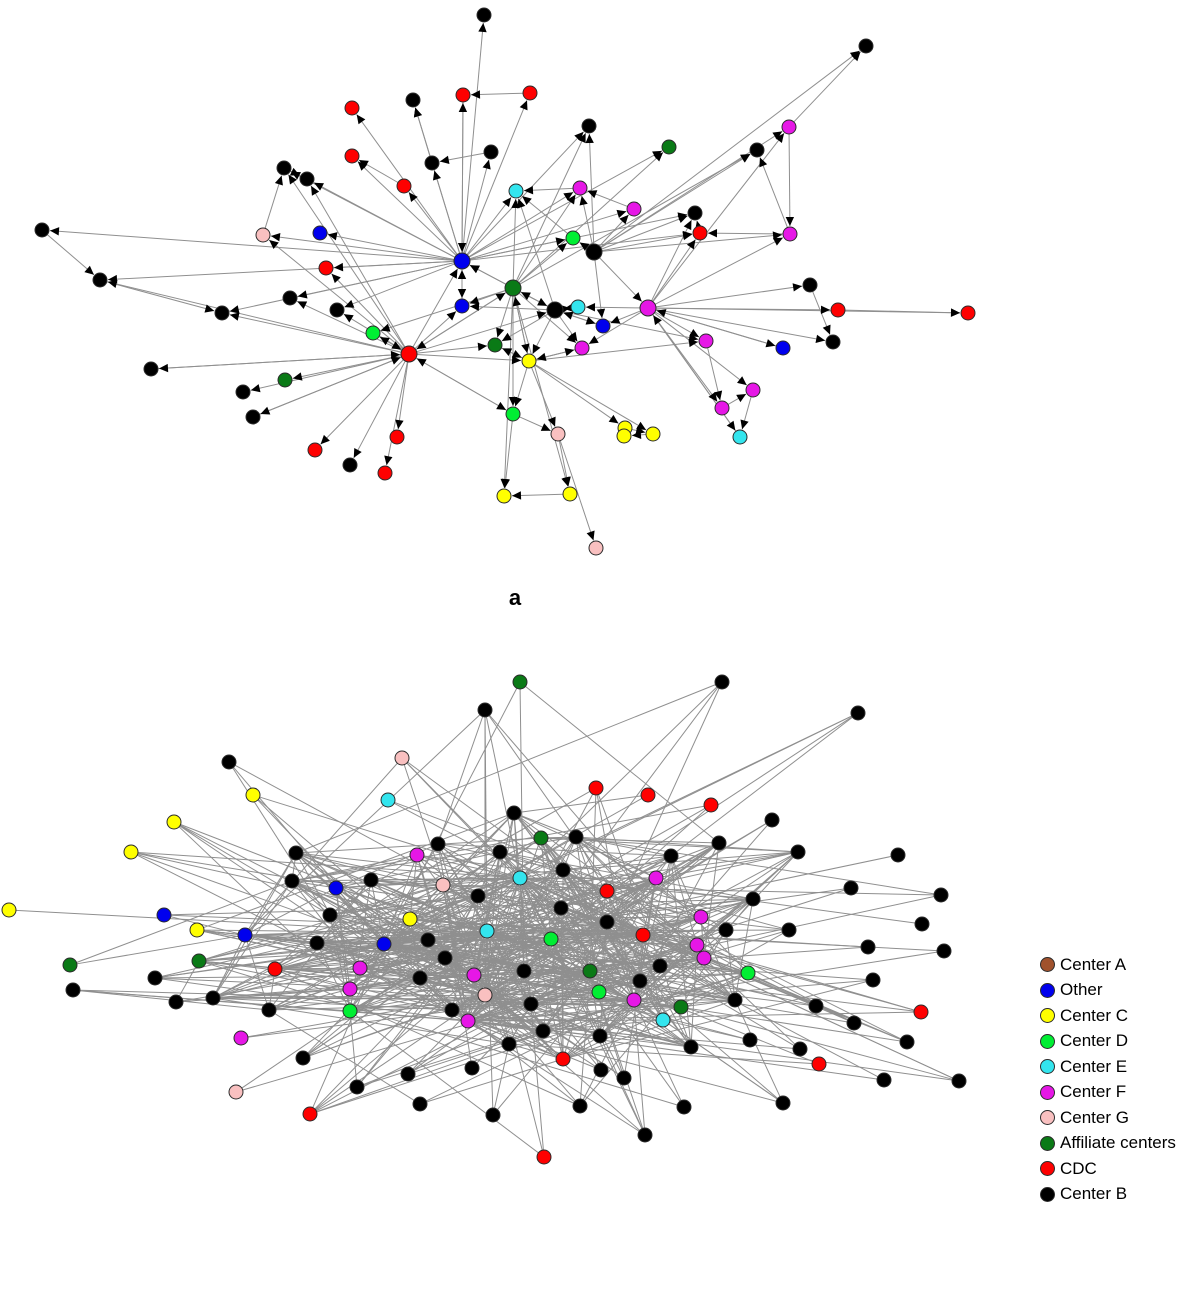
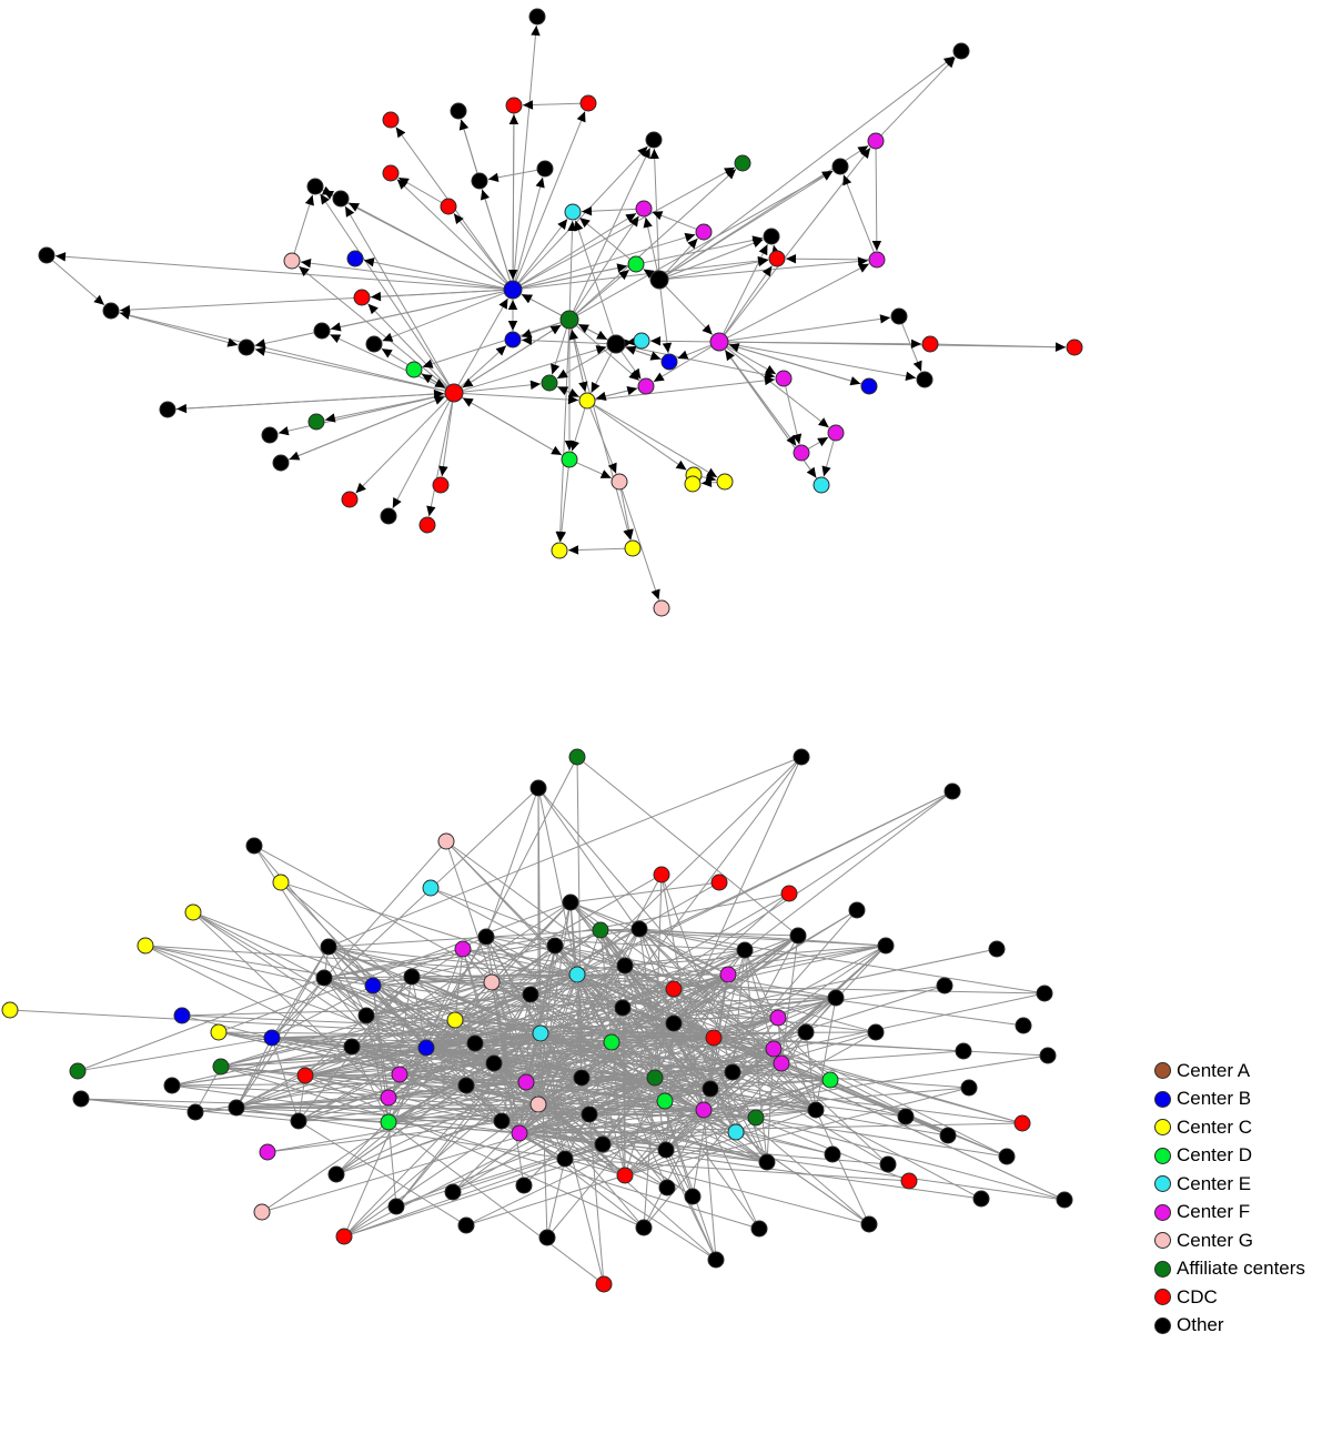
- a
  Center A
- Other
+ Center B
  Center C
  Center D
  Center E
  Center F
  Center G
  Affiliate centers
  CDC
- Center B
+ Other
